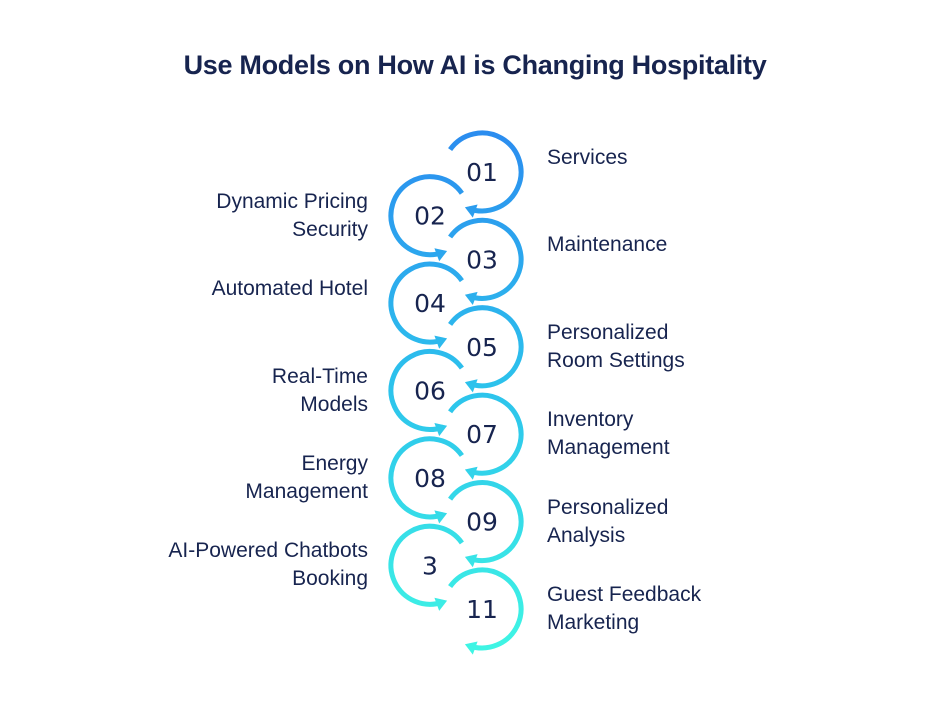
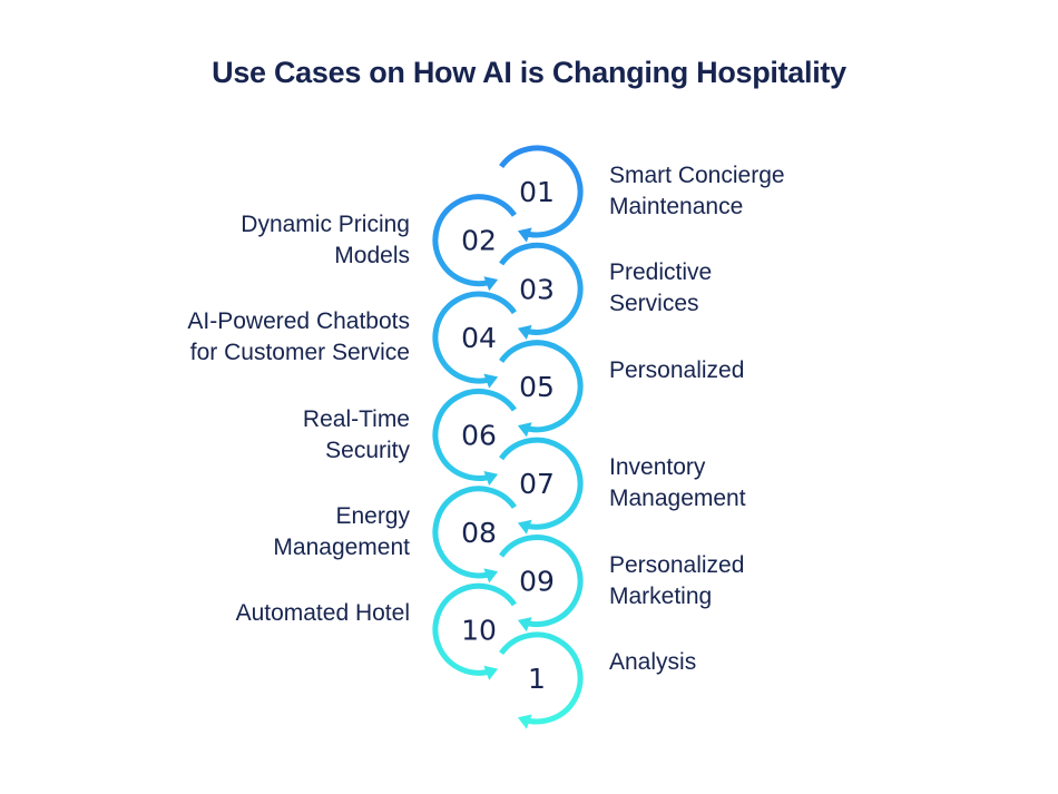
- Use Models on How AI is Changing Hospitality
+ Use Cases on How AI is Changing Hospitality
  01
  02
  03
  04
  05
  06
  07
  08
  09
- 3
+ 10
- 11
+ 1
+ Smart Concierge
- Services
+ Maintenance
  Dynamic Pricing
- Security
+ Models
+ Predictive
- Maintenance
+ Services
- Automated Hotel
+ AI-Powered Chatbots
+ for Customer Service
  Personalized
- Room Settings
  Real-Time
- Models
+ Security
  Inventory
  Management
  Energy
  Management
  Personalized
- Analysis
+ Marketing
- AI-Powered Chatbots
+ Automated Hotel
- Booking
- Guest Feedback
- Marketing
+ Analysis
